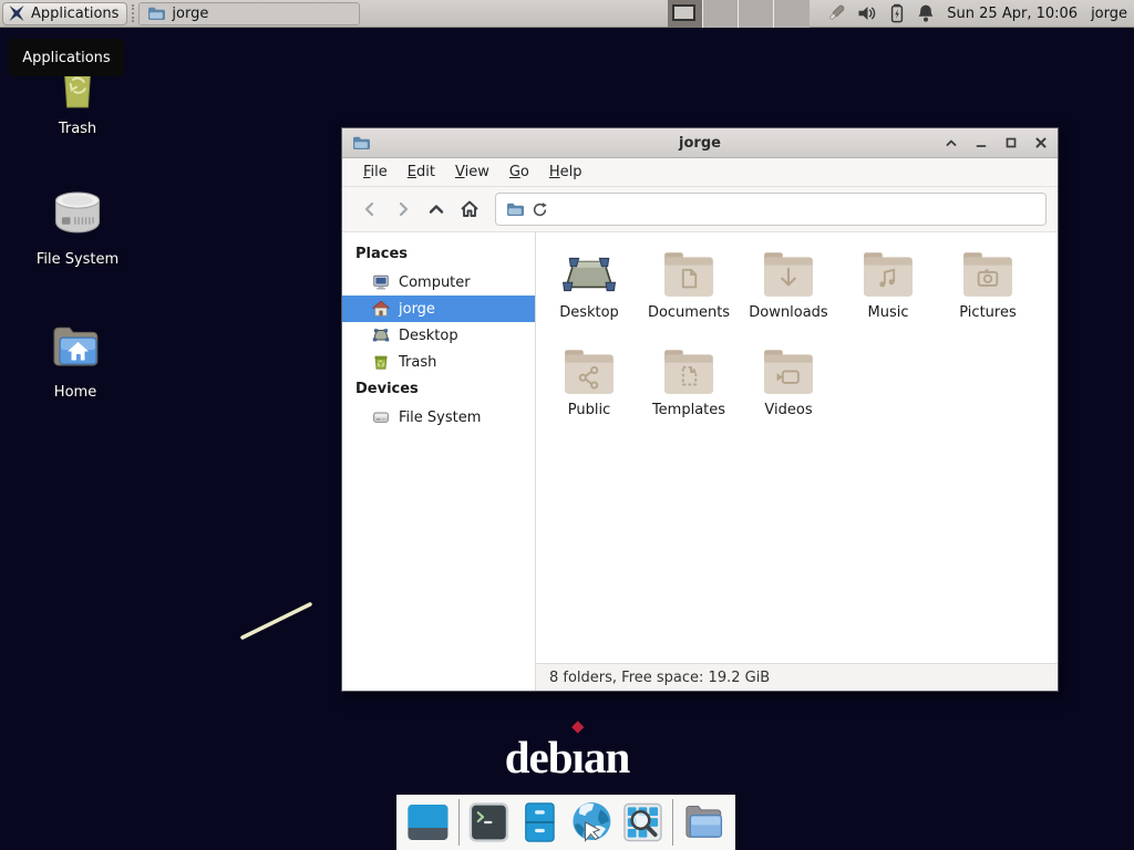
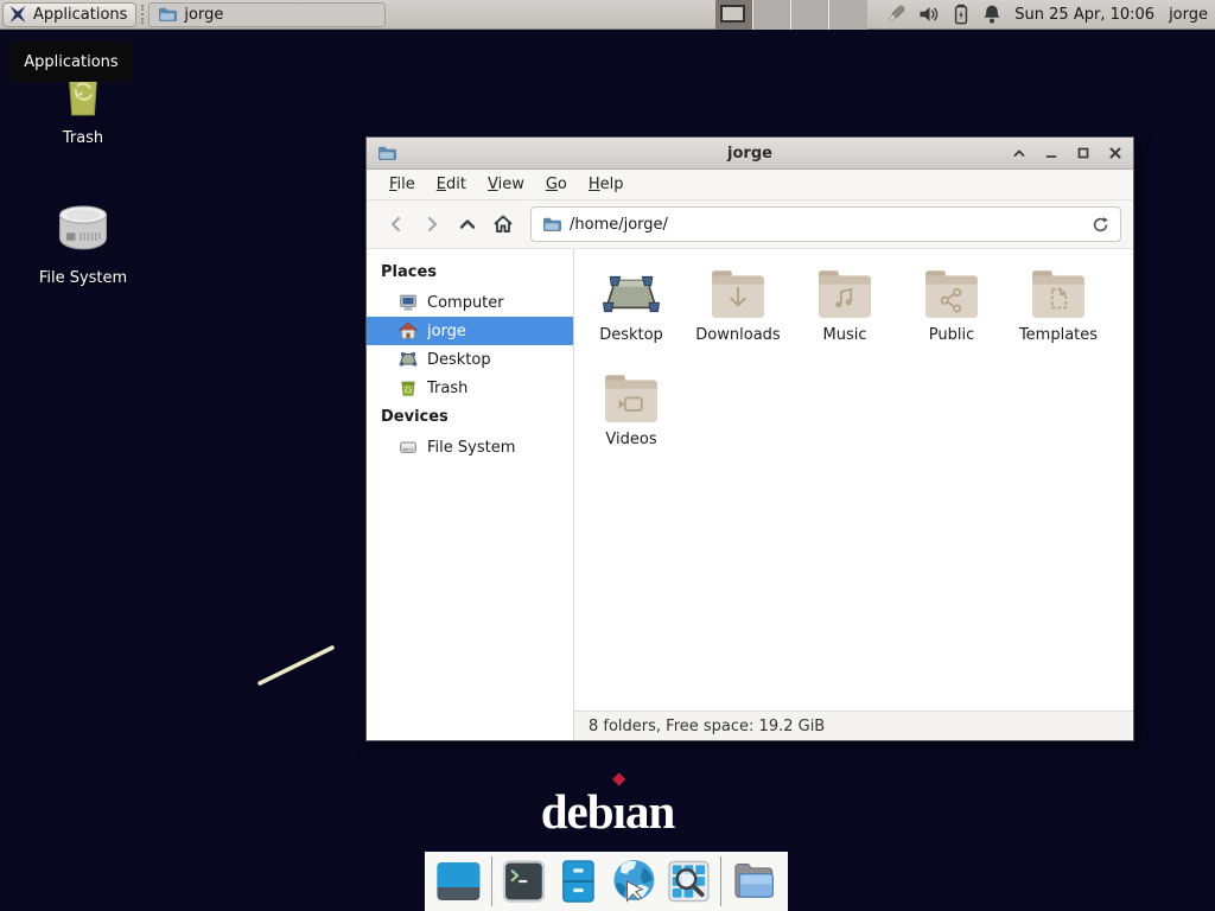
  Applications
  jorge
  Sun 25 Apr, 10:06
  jorge
  Applications
  Trash
  File System
- Home
  jorge
  File
  Edit
  View
  Go
  Help
+ /home/jorge/
  Places
  Computer
  jorge
  Desktop
  Trash
  Devices
  File System
  Desktop
- Documents
  Downloads
  Music
- Pictures
  Public
  Templates
  Videos
  8 folders, Free space: 19.2 GiB
  debıan
